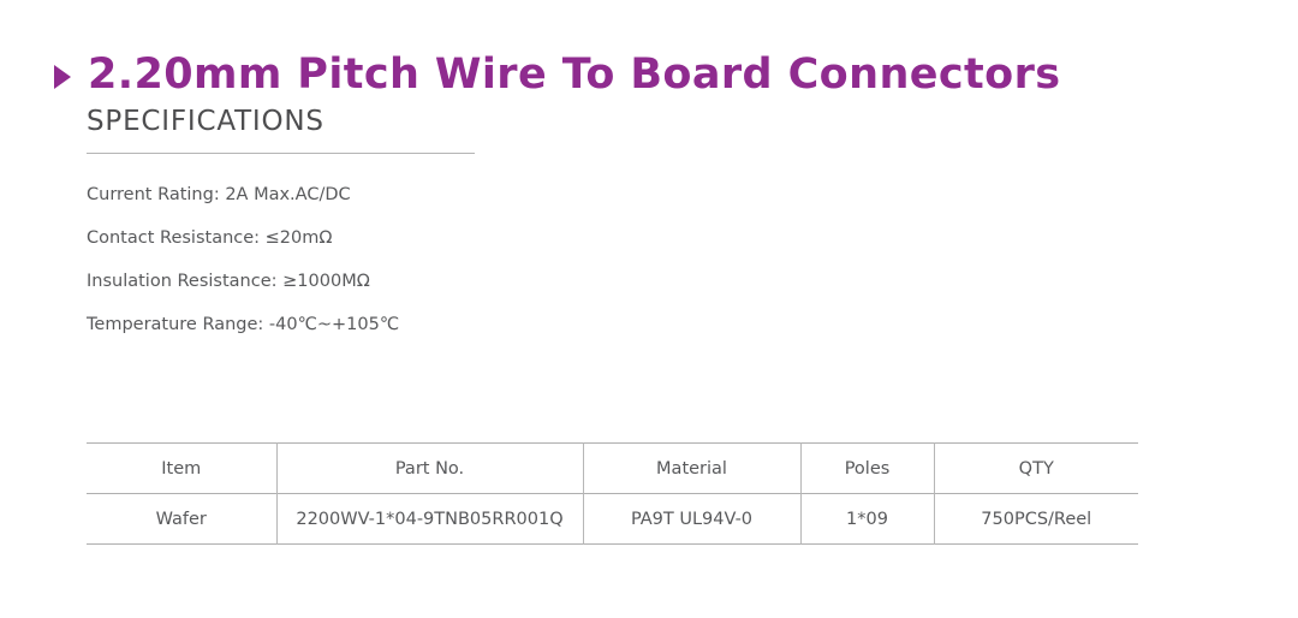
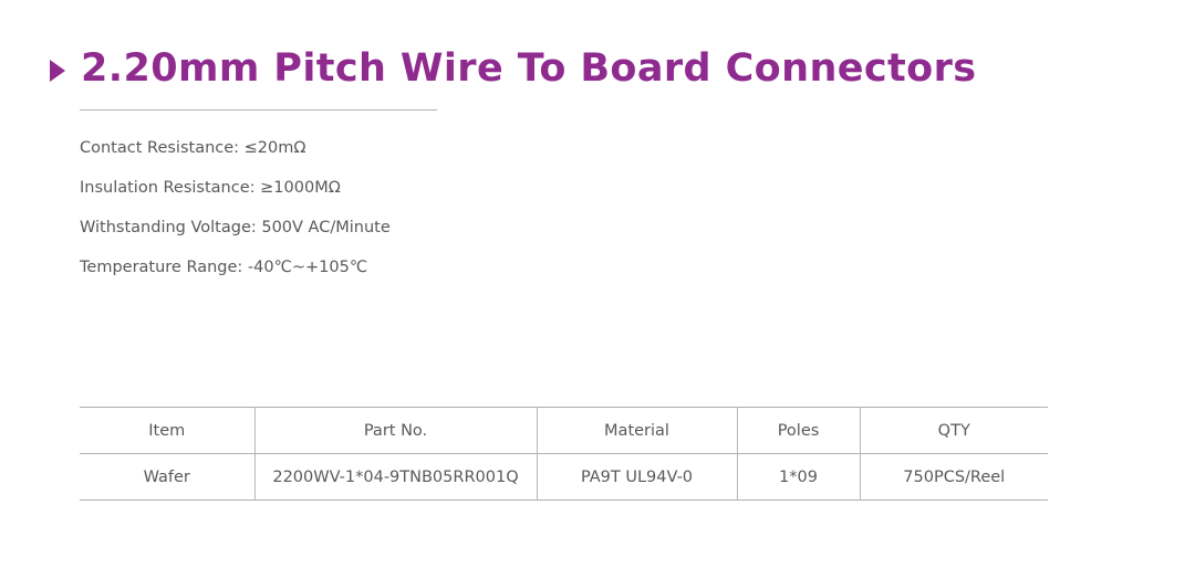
  2.20mm Pitch Wire To Board Connectors
- SPECIFICATIONS
- Current Rating: 2A Max.AC/DC
  Contact Resistance: ≤20mΩ
  Insulation Resistance: ≥1000MΩ
+ Withstanding Voltage: 500V AC/Minute
  Temperature Range: -40℃~+105℃
  Item	Part No.	Material	Poles	QTY
  Wafer	2200WV-1*04-9TNB05RR001Q	PA9T UL94V-0	1*09	750PCS/Reel
